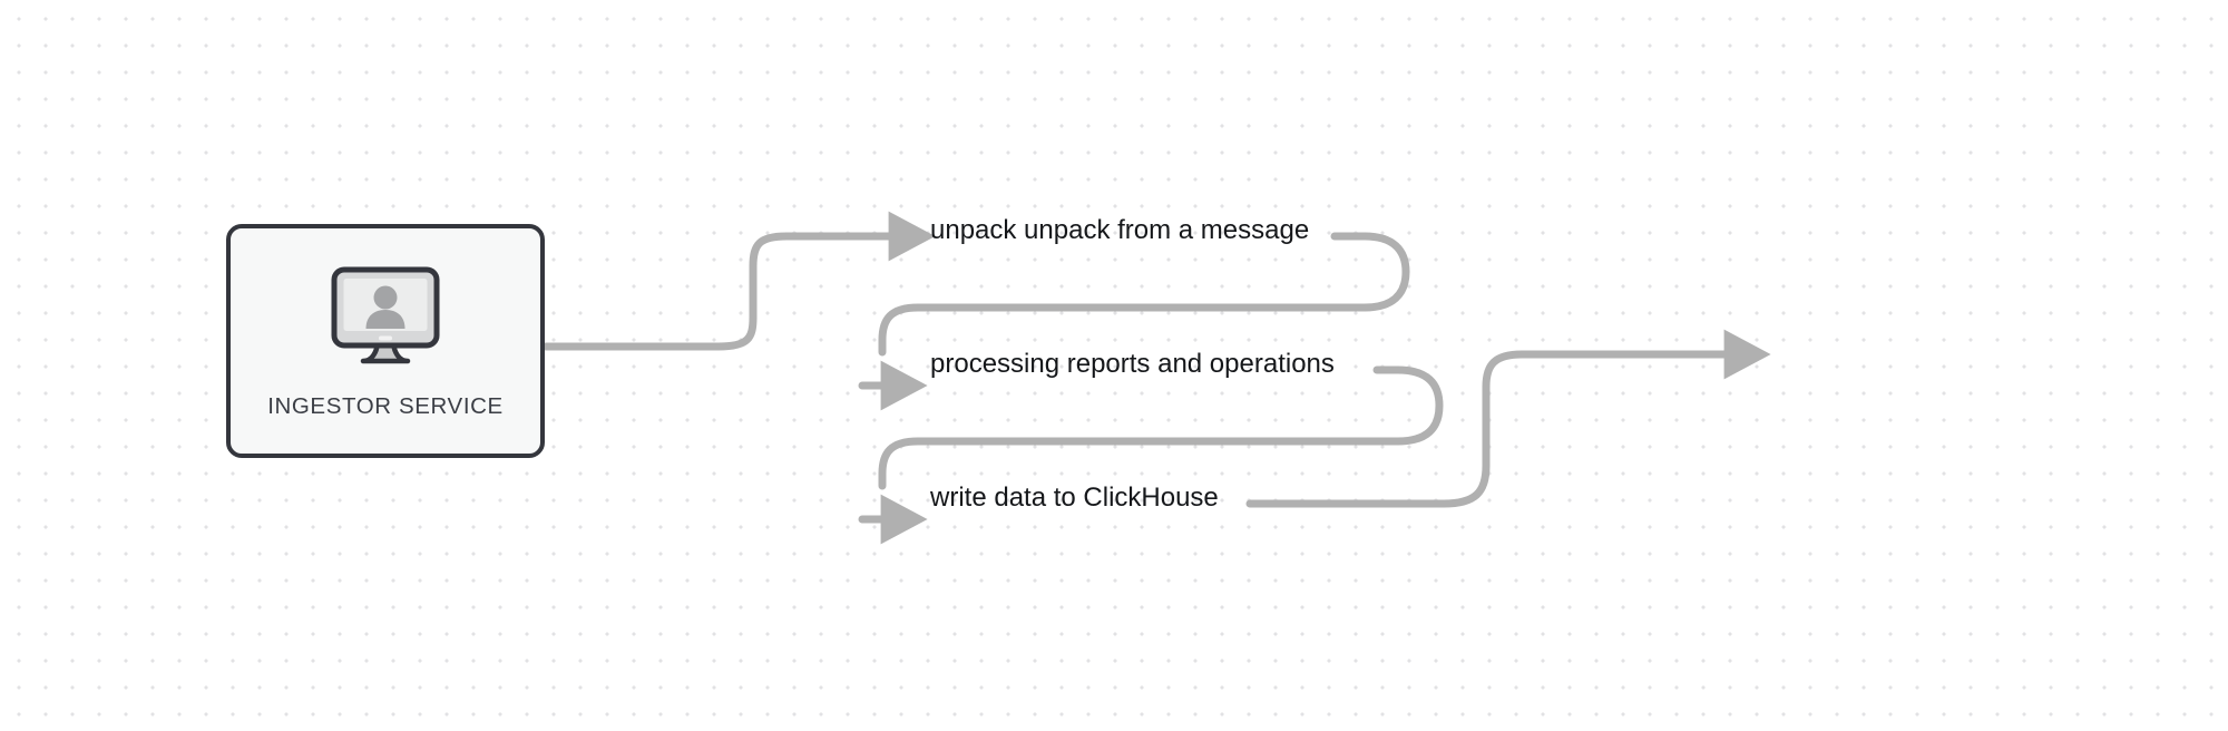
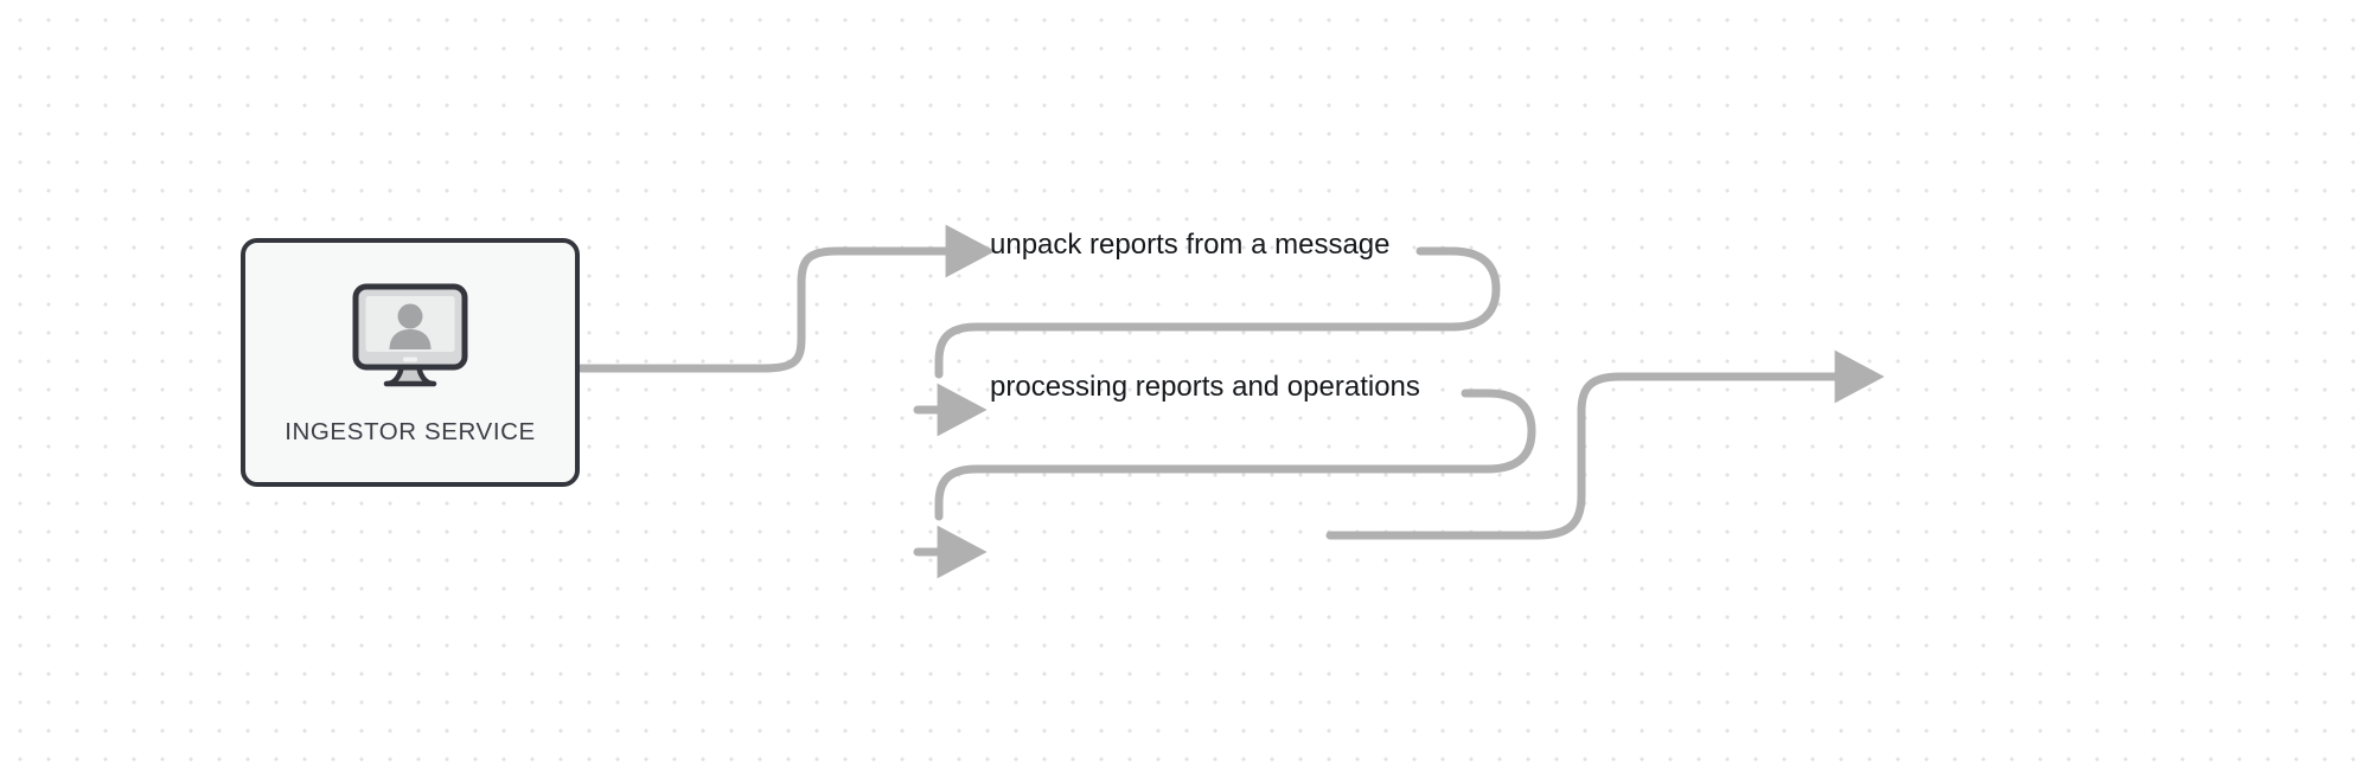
- unpack unpack from a message
+ unpack reports from a message
  processing reports and operations
- write data to ClickHouse
  INGESTOR SERVICE
